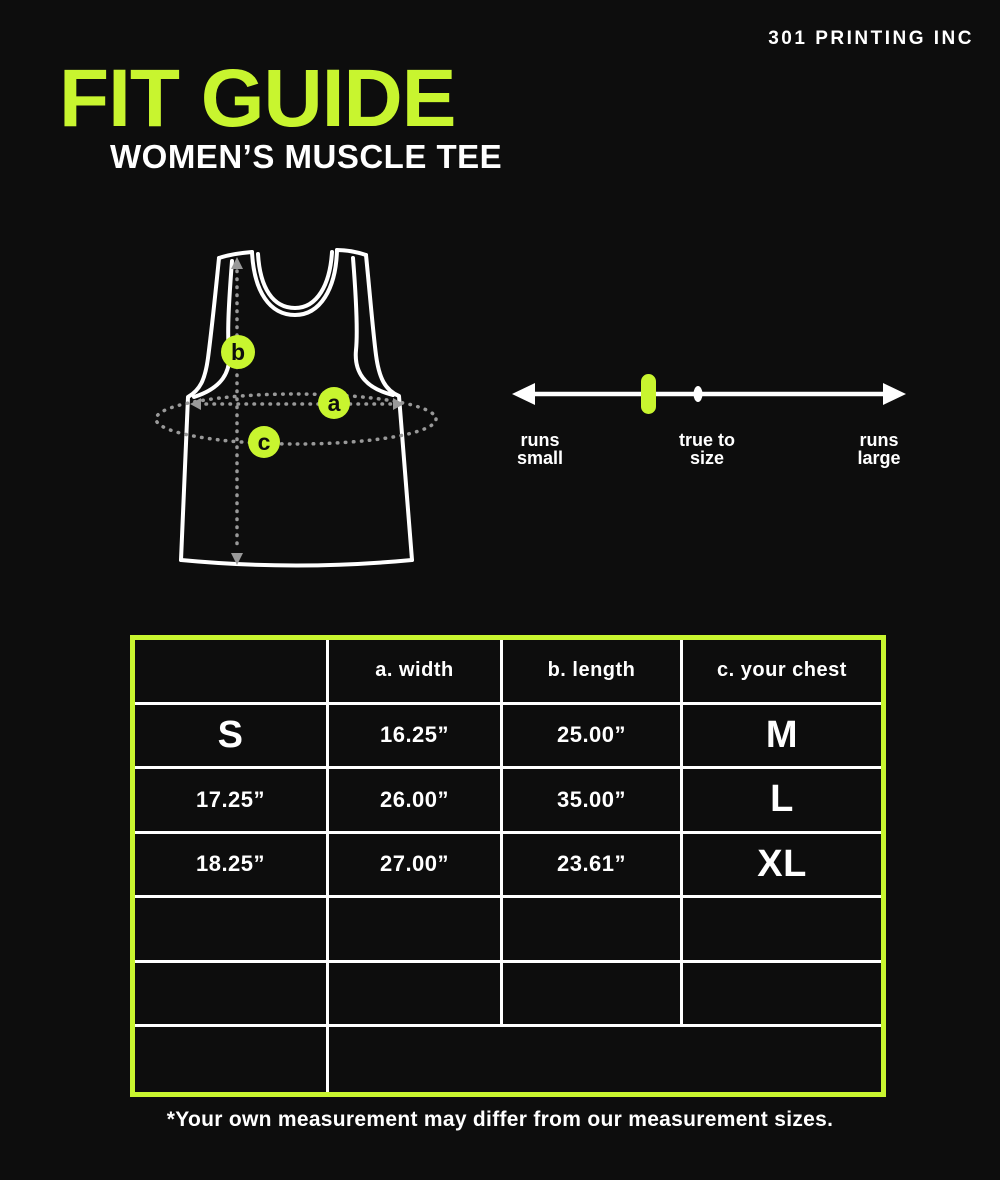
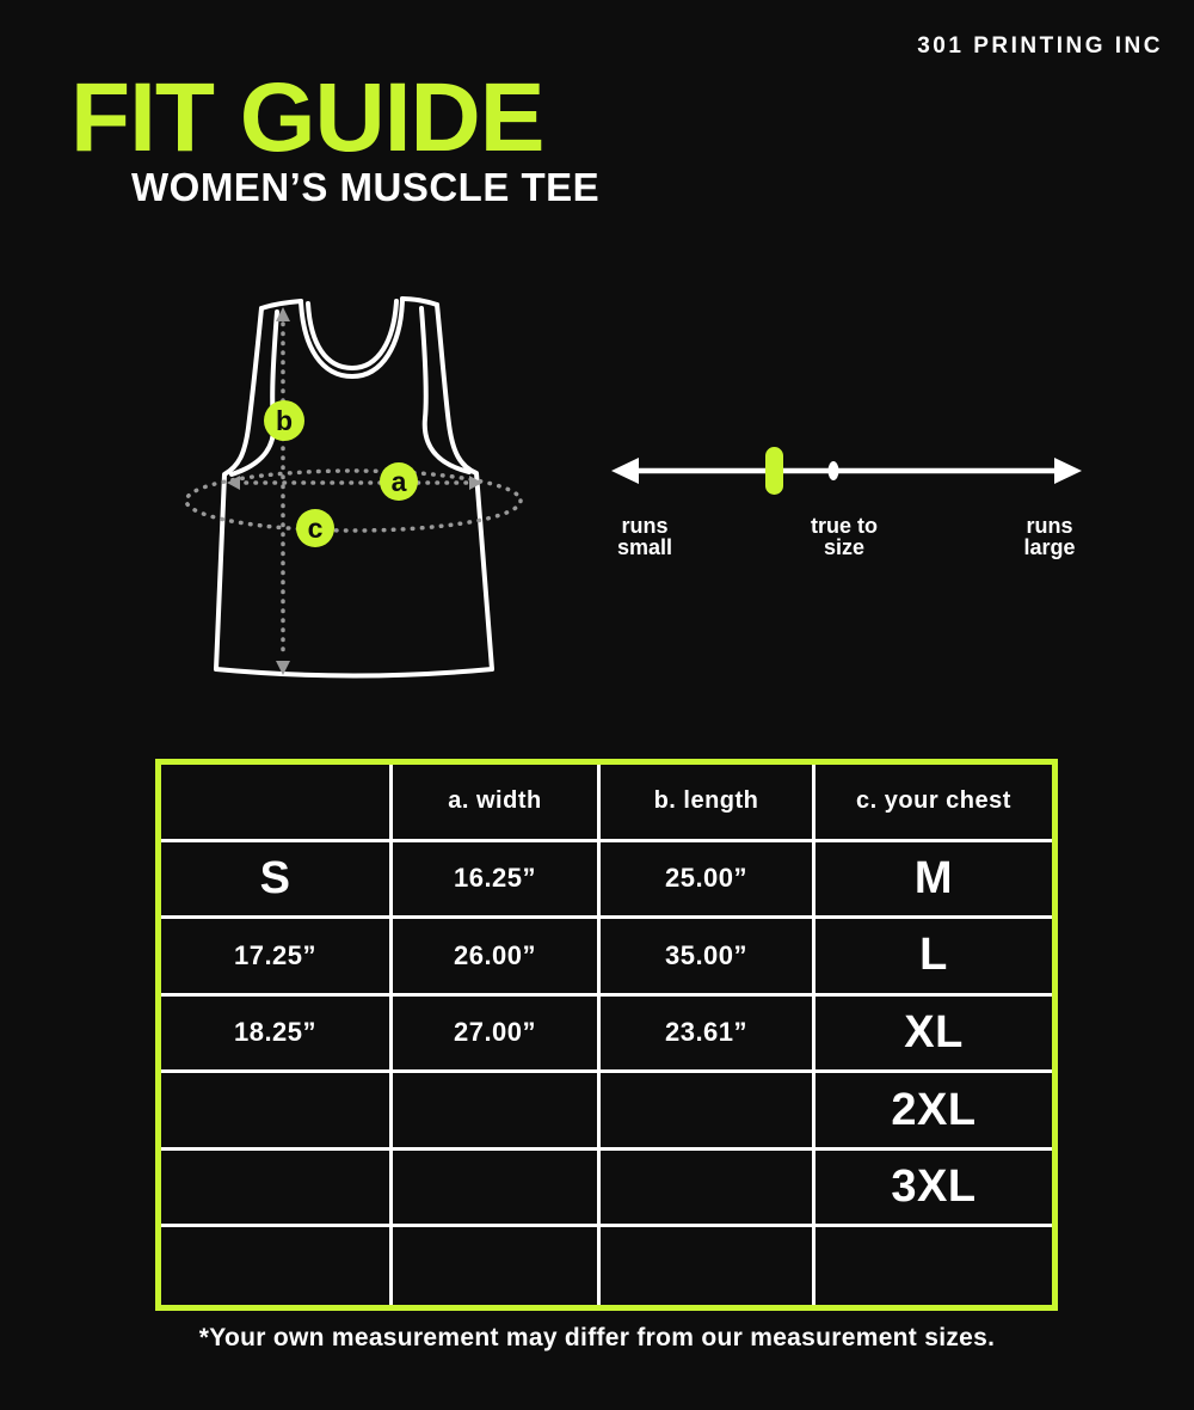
  301 PRINTING INC
  FIT GUIDE
  WOMEN’S MUSCLE TEE
  b
  a
  c
  runs
  small
  true to
  size
  runs
  large
  a. width
  b. length
  c. your chest
  S
  16.25”
  25.00”
  M
  17.25”
  26.00”
  35.00”
  L
  18.25”
  27.00”
  23.61”
  XL
+ 2XL
+ 3XL
  *Your own measurement may differ from our measurement sizes.
